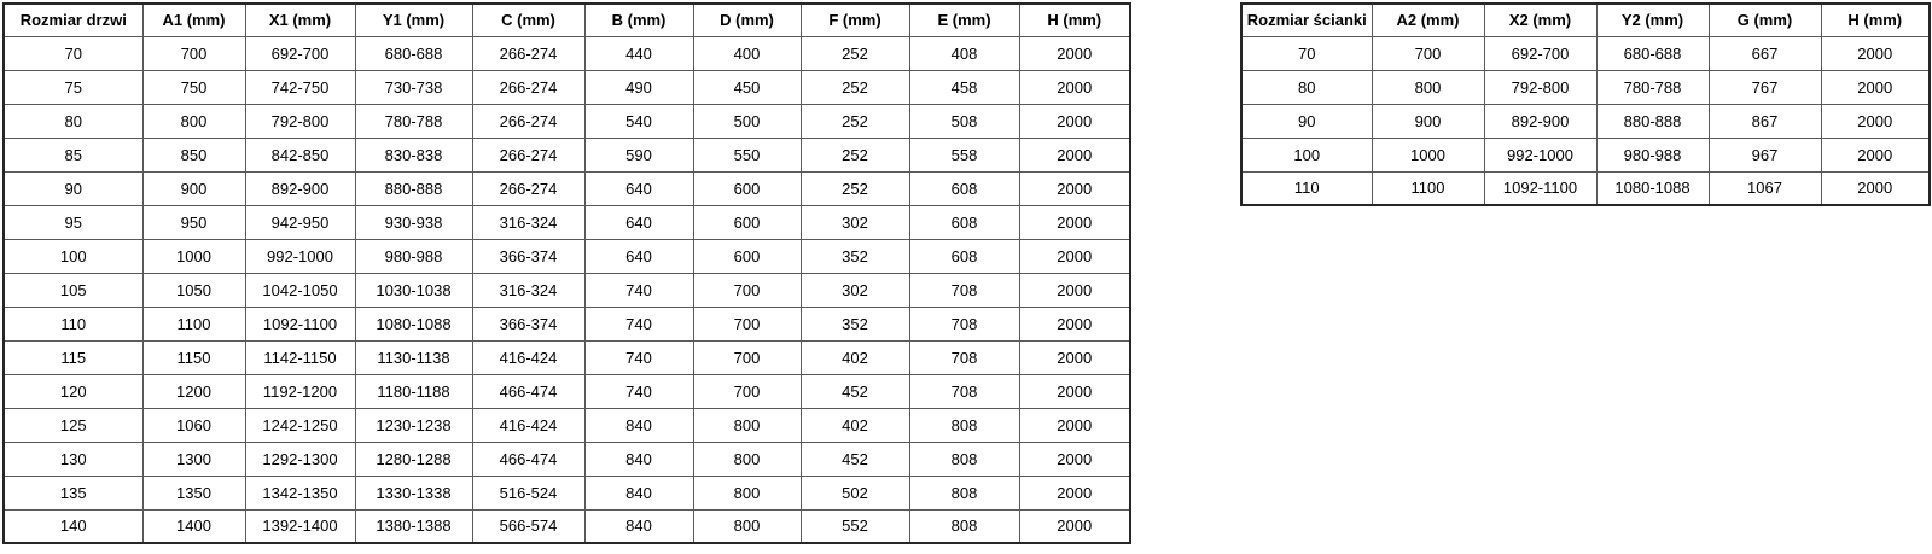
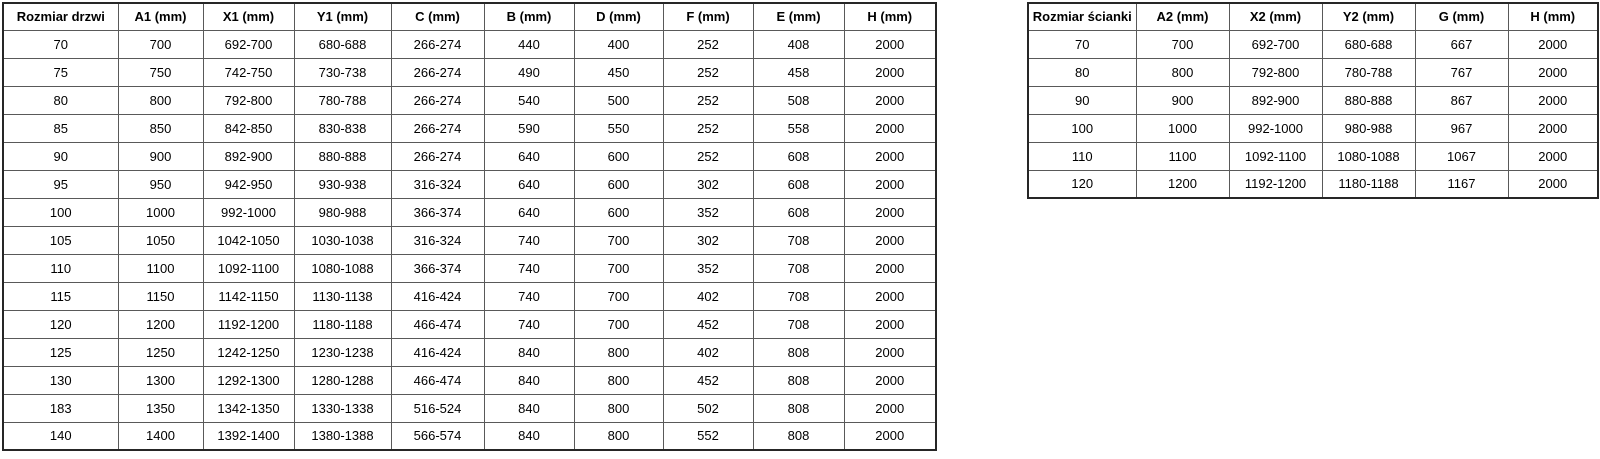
  Rozmiar drzwi	A1 (mm)	X1 (mm)	Y1 (mm)	C (mm)	B (mm)	D (mm)	F (mm)	E (mm)	H (mm)
  70	700	692-700	680-688	266-274	440	400	252	408	2000
  75	750	742-750	730-738	266-274	490	450	252	458	2000
  80	800	792-800	780-788	266-274	540	500	252	508	2000
  85	850	842-850	830-838	266-274	590	550	252	558	2000
  90	900	892-900	880-888	266-274	640	600	252	608	2000
  95	950	942-950	930-938	316-324	640	600	302	608	2000
  100	1000	992-1000	980-988	366-374	640	600	352	608	2000
  105	1050	1042-1050	1030-1038	316-324	740	700	302	708	2000
  110	1100	1092-1100	1080-1088	366-374	740	700	352	708	2000
  115	1150	1142-1150	1130-1138	416-424	740	700	402	708	2000
  120	1200	1192-1200	1180-1188	466-474	740	700	452	708	2000
- 125	1060	1242-1250	1230-1238	416-424	840	800	402	808	2000
+ 125	1250	1242-1250	1230-1238	416-424	840	800	402	808	2000
  130	1300	1292-1300	1280-1288	466-474	840	800	452	808	2000
- 135	1350	1342-1350	1330-1338	516-524	840	800	502	808	2000
+ 183	1350	1342-1350	1330-1338	516-524	840	800	502	808	2000
  140	1400	1392-1400	1380-1388	566-574	840	800	552	808	2000
  Rozmiar ścianki	A2 (mm)	X2 (mm)	Y2 (mm)	G (mm)	H (mm)
  70	700	692-700	680-688	667	2000
  80	800	792-800	780-788	767	2000
  90	900	892-900	880-888	867	2000
  100	1000	992-1000	980-988	967	2000
  110	1100	1092-1100	1080-1088	1067	2000
+ 120	1200	1192-1200	1180-1188	1167	2000
